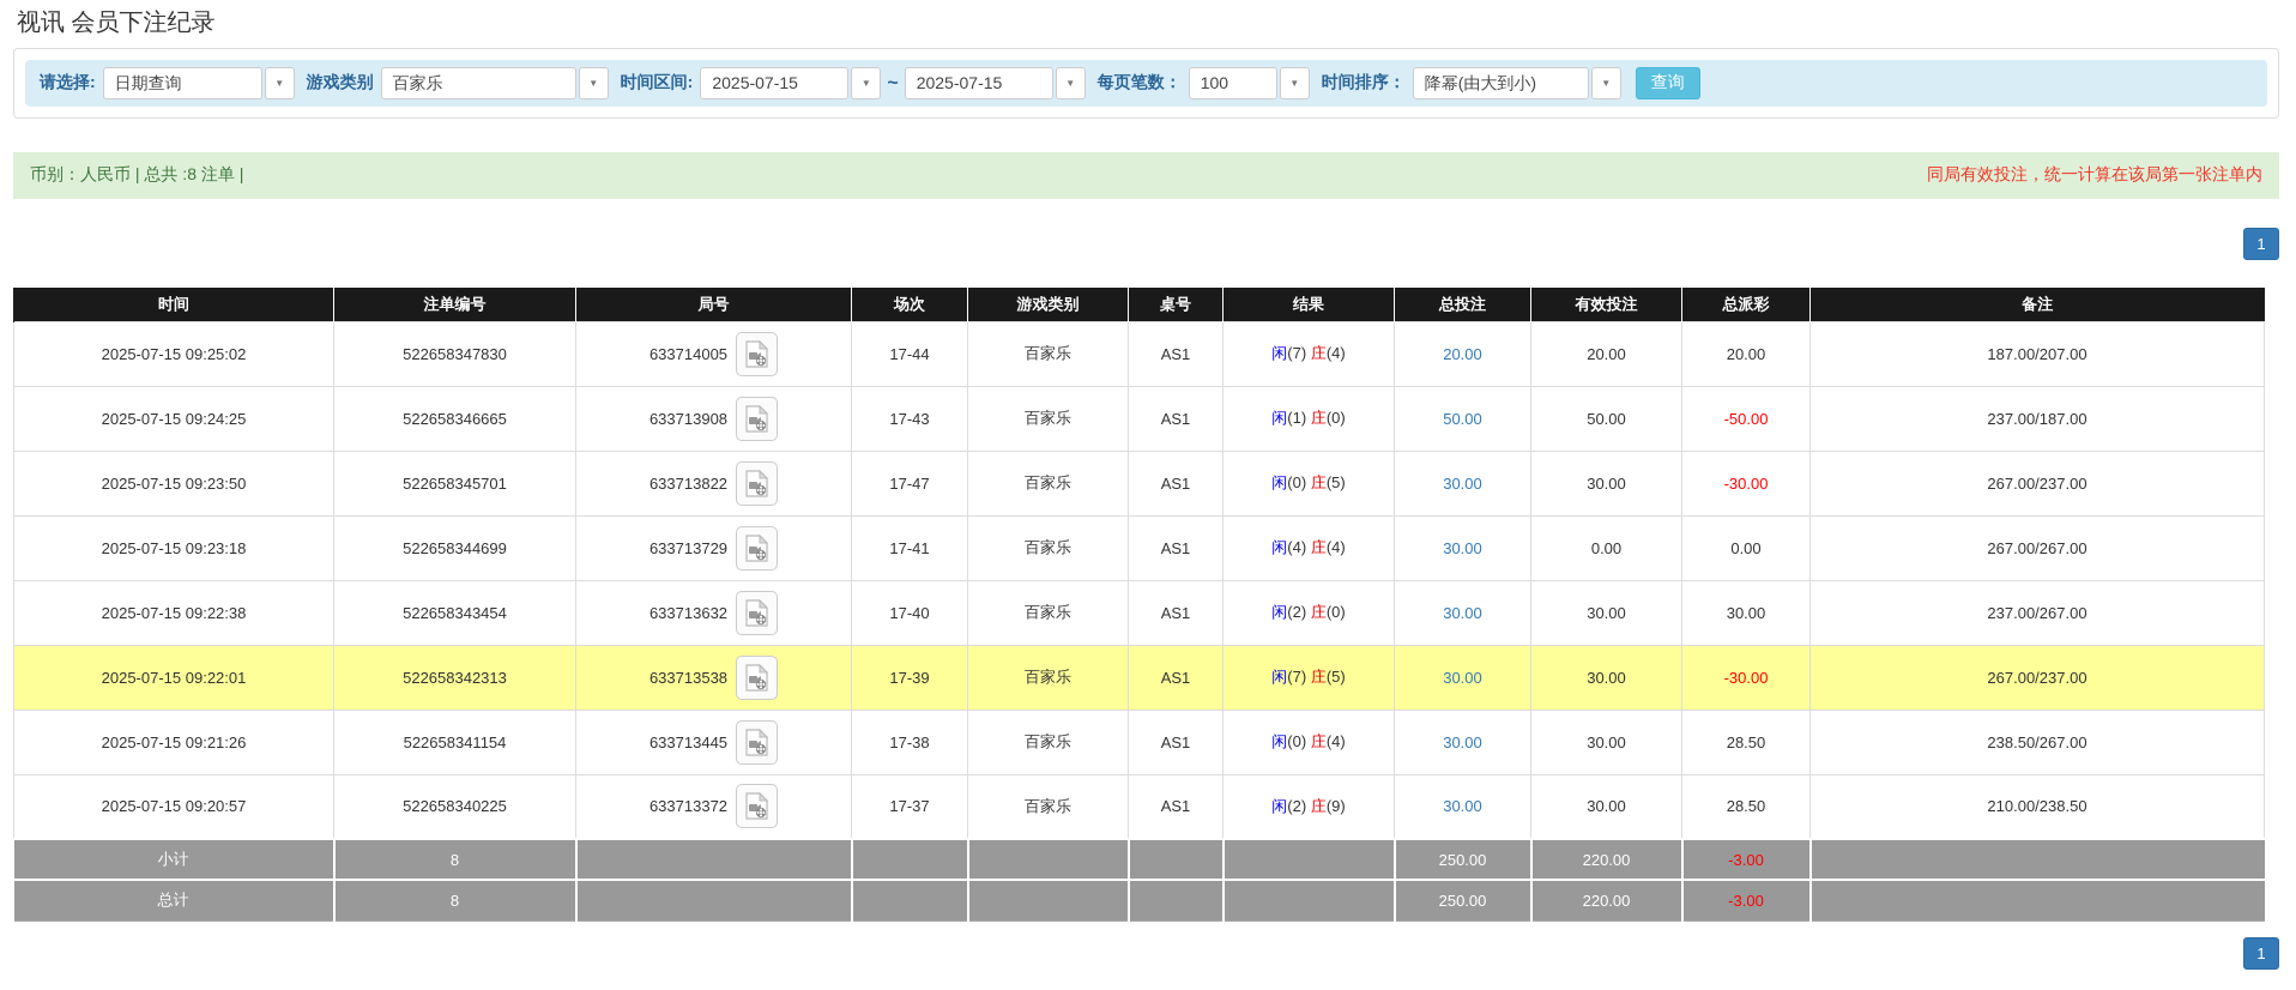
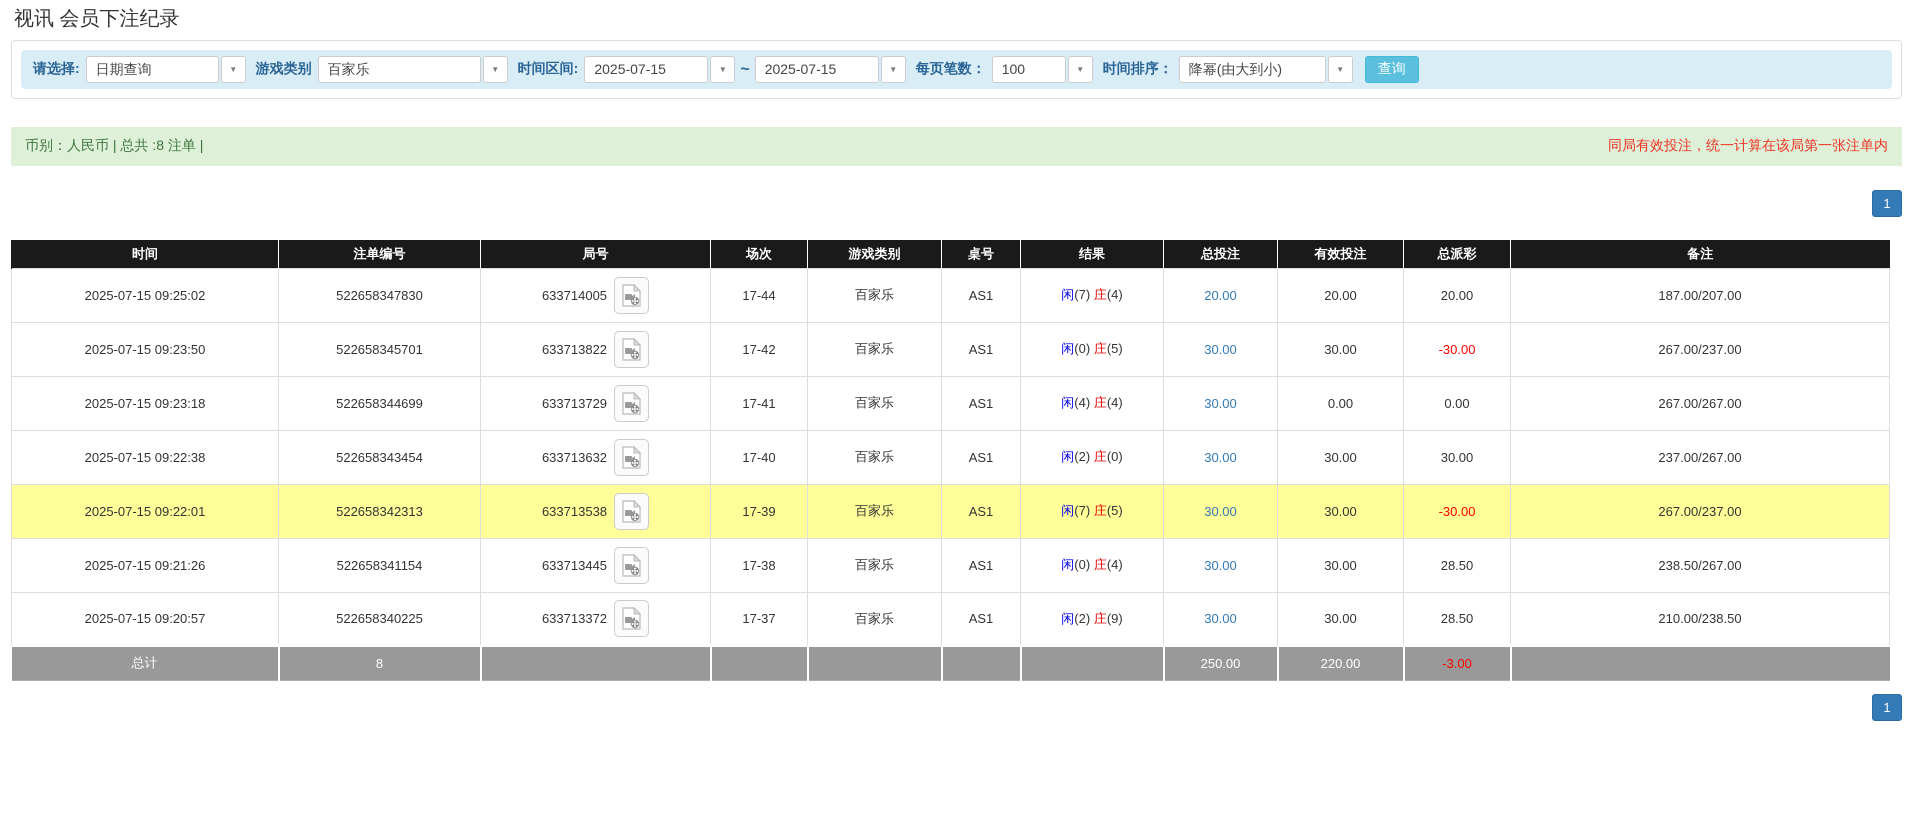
  视讯 会员下注纪录
  请选择:
  日期查询
  ▼
  游戏类别
  百家乐
  ▼
  时间区间:
  2025-07-15
  ▼
  ~
  2025-07-15
  ▼
  每页笔数：
  100
  ▼
  时间排序：
  降幂(由大到小)
  ▼
  查询
  币别：人民币 | 总共 :8 注单 |
  同局有效投注，统一计算在该局第一张注单内
  1
  时间	注单编号	局号	场次	游戏类别	桌号	结果	总投注	有效投注	总派彩	备注
  2025-07-15 09:25:02	522658347830	633714005	17-44	百家乐	AS1	闲(7) 庄(4)	20.00	20.00	20.00	187.00/207.00
- 2025-07-15 09:24:25	522658346665	633713908	17-43	百家乐	AS1	闲(1) 庄(0)	50.00	50.00	-50.00	237.00/187.00
- 2025-07-15 09:23:50	522658345701	633713822	17-47	百家乐	AS1	闲(0) 庄(5)	30.00	30.00	-30.00	267.00/237.00
+ 2025-07-15 09:23:50	522658345701	633713822	17-42	百家乐	AS1	闲(0) 庄(5)	30.00	30.00	-30.00	267.00/237.00
  2025-07-15 09:23:18	522658344699	633713729	17-41	百家乐	AS1	闲(4) 庄(4)	30.00	0.00	0.00	267.00/267.00
  2025-07-15 09:22:38	522658343454	633713632	17-40	百家乐	AS1	闲(2) 庄(0)	30.00	30.00	30.00	237.00/267.00
  2025-07-15 09:22:01	522658342313	633713538	17-39	百家乐	AS1	闲(7) 庄(5)	30.00	30.00	-30.00	267.00/237.00
  2025-07-15 09:21:26	522658341154	633713445	17-38	百家乐	AS1	闲(0) 庄(4)	30.00	30.00	28.50	238.50/267.00
  2025-07-15 09:20:57	522658340225	633713372	17-37	百家乐	AS1	闲(2) 庄(9)	30.00	30.00	28.50	210.00/238.50
- 小计	8						250.00	220.00	-3.00
  总计	8						250.00	220.00	-3.00
  1
